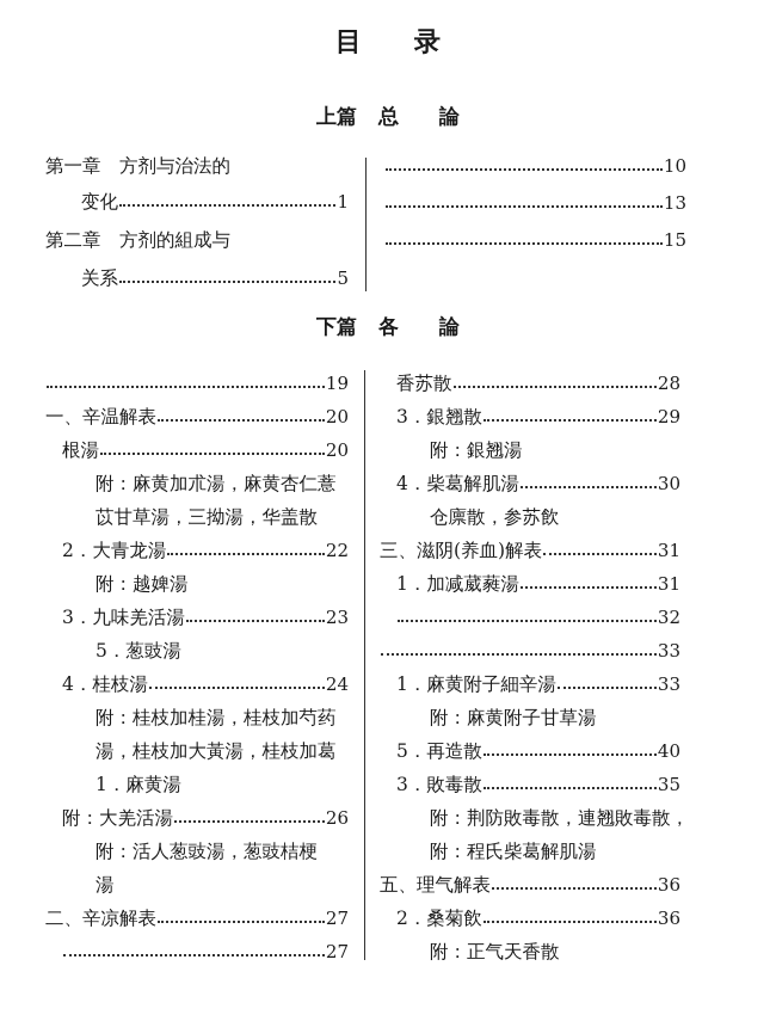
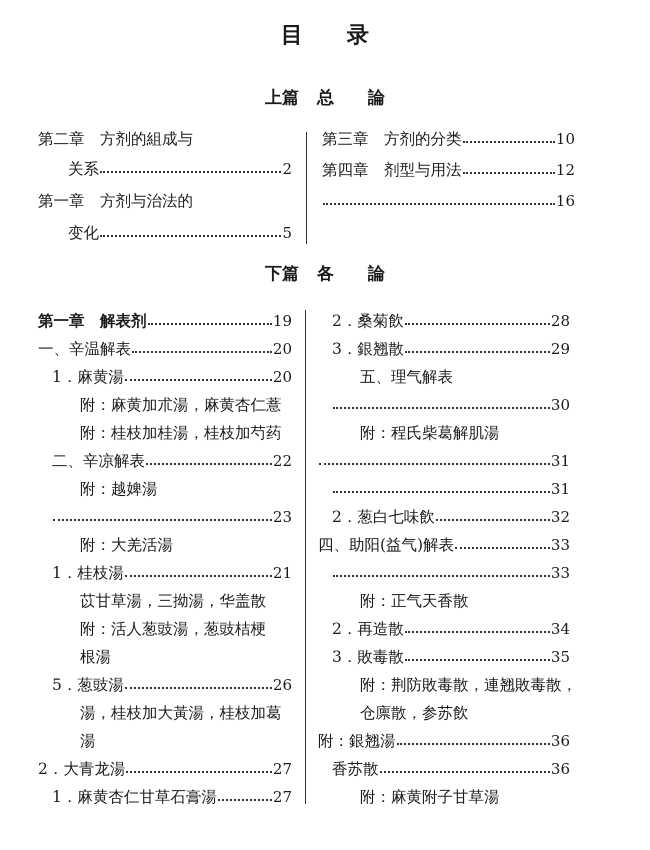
  目 录
  上篇 总 論
- 第一章 方剂与治法的
+ 第二章 方剂的組成与
- 变化
+ 关系
- 1
+ 2
- 第二章 方剂的組成与
+ 第一章 方剂与治法的
- 关系
+ 变化
  5
+ 第三章 方剂的分类
  10
+ 第四章 剂型与用法
- 13
+ 12
- 15
+ 16
  下篇 各 論
+ 第一章 解表剂
  19
  一、辛温解表
  20
- 根湯
+ 1．麻黄湯
  20
  附：麻黄加朮湯，麻黄杏仁薏
- 苡甘草湯，三拗湯，华盖散
+ 附：桂枝加桂湯，桂枝加芍药
- 2．大青龙湯
+ 二、辛凉解表
  22
  附：越婢湯
- 3．九味羌活湯
  23
- 5．葱豉湯
+ 附：大羌活湯
- 4．桂枝湯
+ 1．桂枝湯
- 24
+ 21
- 附：桂枝加桂湯，桂枝加芍药
+ 苡甘草湯，三拗湯，华盖散
- 湯，桂枝加大黃湯，桂枝加葛
+ 附：活人葱豉湯，葱豉桔梗
- 1．麻黄湯
+ 根湯
- 附：大羌活湯
+ 5．葱豉湯
  26
- 附：活人葱豉湯，葱豉桔梗
+ 湯，桂枝加大黃湯，桂枝加葛
  湯
- 二、辛凉解表
+ 2．大青龙湯
  27
+ 1．麻黄杏仁甘草石膏湯
  27
- 香苏散
+ 2．桑菊飲
  28
  3．銀翘散
  29
- 附：銀翘湯
+ 五、理气解表
- 4．柴葛解肌湯
  30
- 仓廪散，参苏飲
+ 附：程氏柴葛解肌湯
- 三、滋阴(养血)解表
  31
- 1．加减葳蕤湯
  31
+ 2．葱白七味飲
  32
+ 四、助阳(益气)解表
  33
- 1．麻黄附子細辛湯
  33
- 附：麻黄附子甘草湯
+ 附：正气天香散
- 5．再造散
+ 2．再造散
- 40
+ 34
  3．敗毒散
  35
  附：荆防敗毒散，連翘敗毒散，
- 附：程氏柴葛解肌湯
+ 仓廪散，参苏飲
- 五、理气解表
+ 附：銀翘湯
  36
- 2．桑菊飲
+ 香苏散
  36
- 附：正气天香散
+ 附：麻黄附子甘草湯
